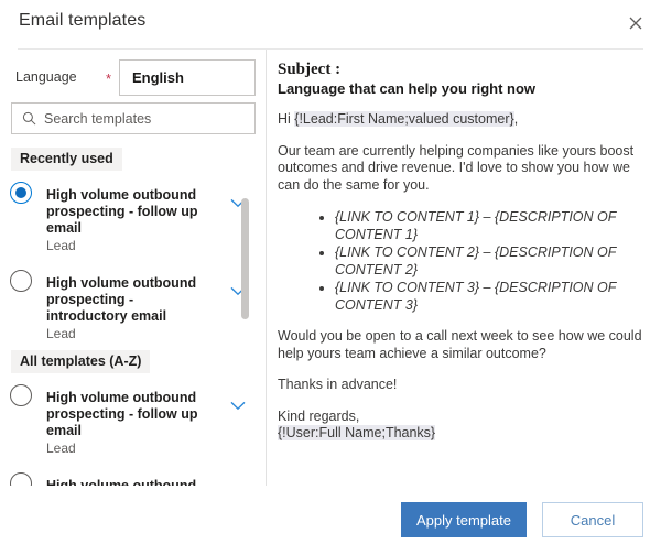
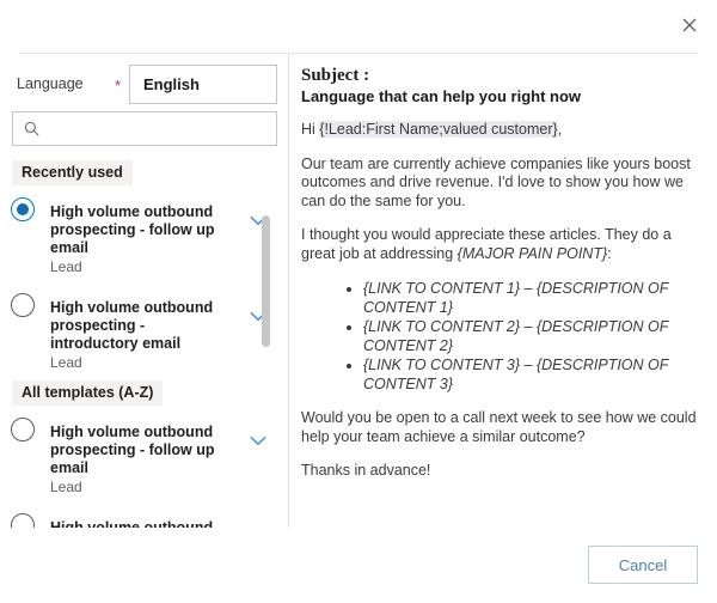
- Email templates
  Language
  *
  English
- Search templates
  Recently used
  High volume outbound prospecting - follow up email
  Lead
  High volume outbound prospecting - introductory email
  Lead
  All templates (A-Z)
  High volume outbound prospecting - follow up email
  Lead
  Subject :
  Language that can help you right now
  Hi {!Lead:First Name;valued customer},
- Our team are currently helping companies like yours boost outcomes and drive revenue. I'd love to show you how we can do the same for you.
+ Our team are currently achieve companies like yours boost outcomes and drive revenue. I'd love to show you how we can do the same for you.
+ I thought you would appreciate these articles. They do a great job at addressing {MAJOR PAIN POINT}:
  {LINK TO CONTENT 1} – {DESCRIPTION OF CONTENT 1}
  {LINK TO CONTENT 2} – {DESCRIPTION OF CONTENT 2}
  {LINK TO CONTENT 3} – {DESCRIPTION OF CONTENT 3}
- Would you be open to a call next week to see how we could help yours team achieve a similar outcome?
+ Would you be open to a call next week to see how we could help your team achieve a similar outcome?
  Thanks in advance!
- Kind regards,
- {!User:Full Name;Thanks}
- Apply template
  Cancel
